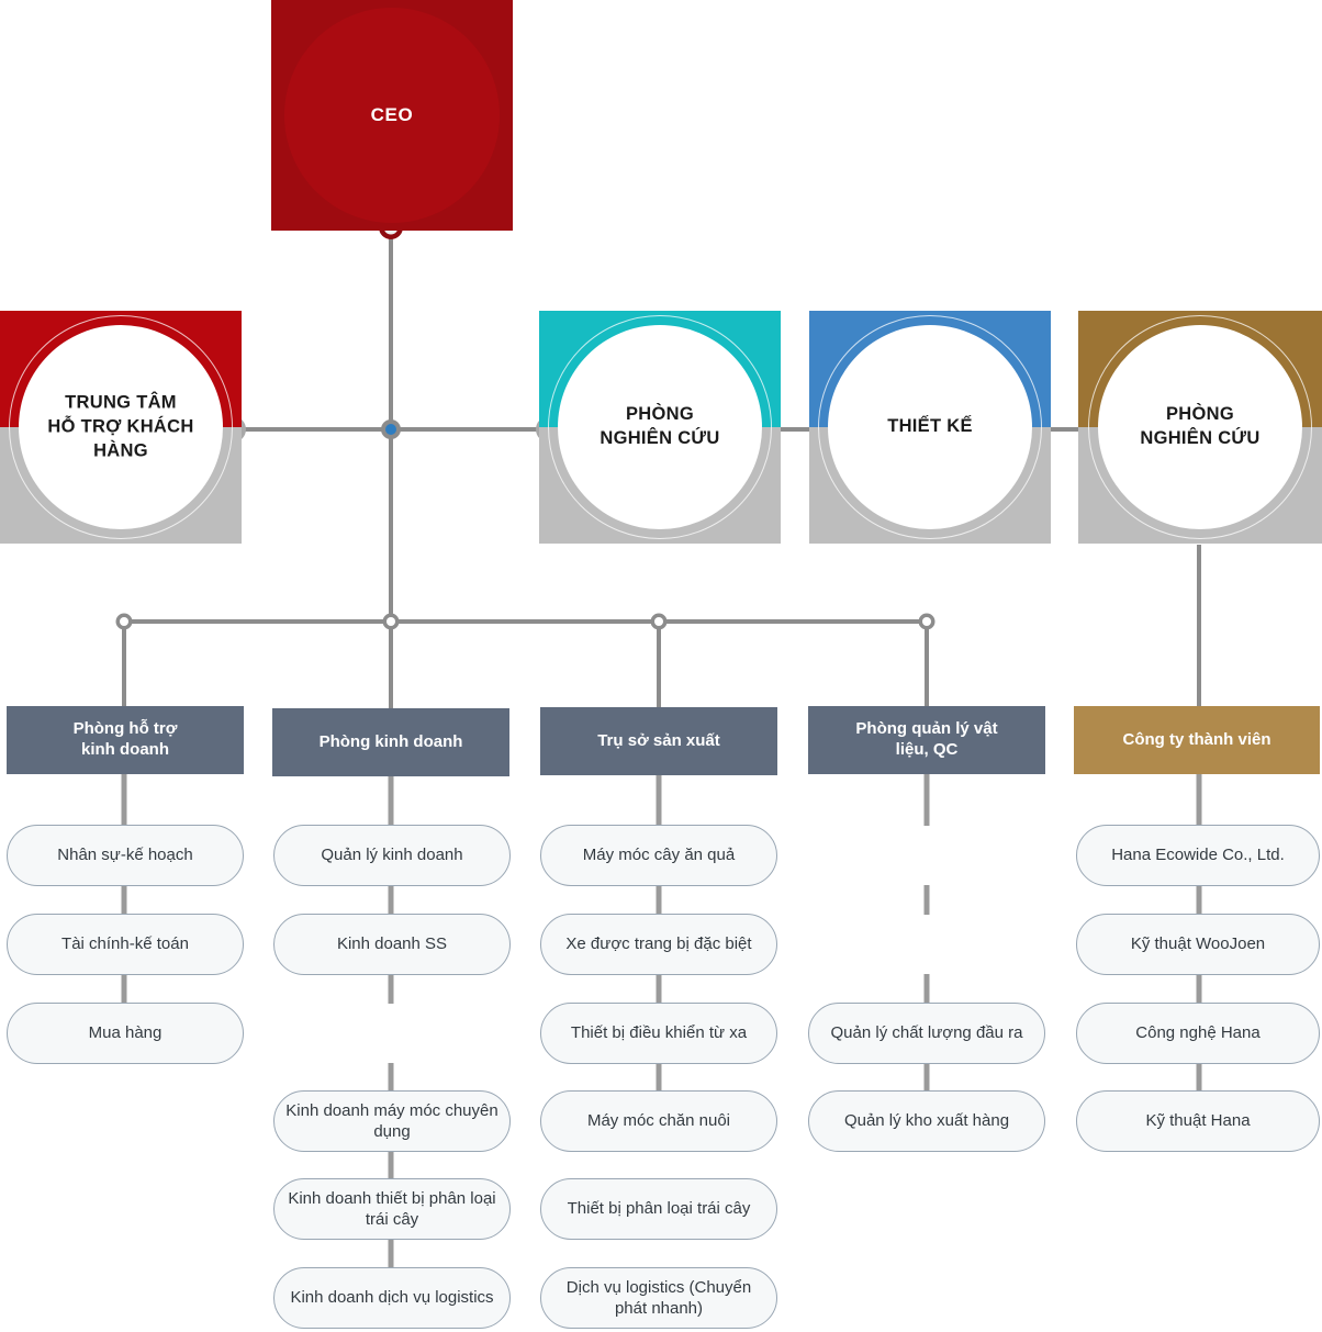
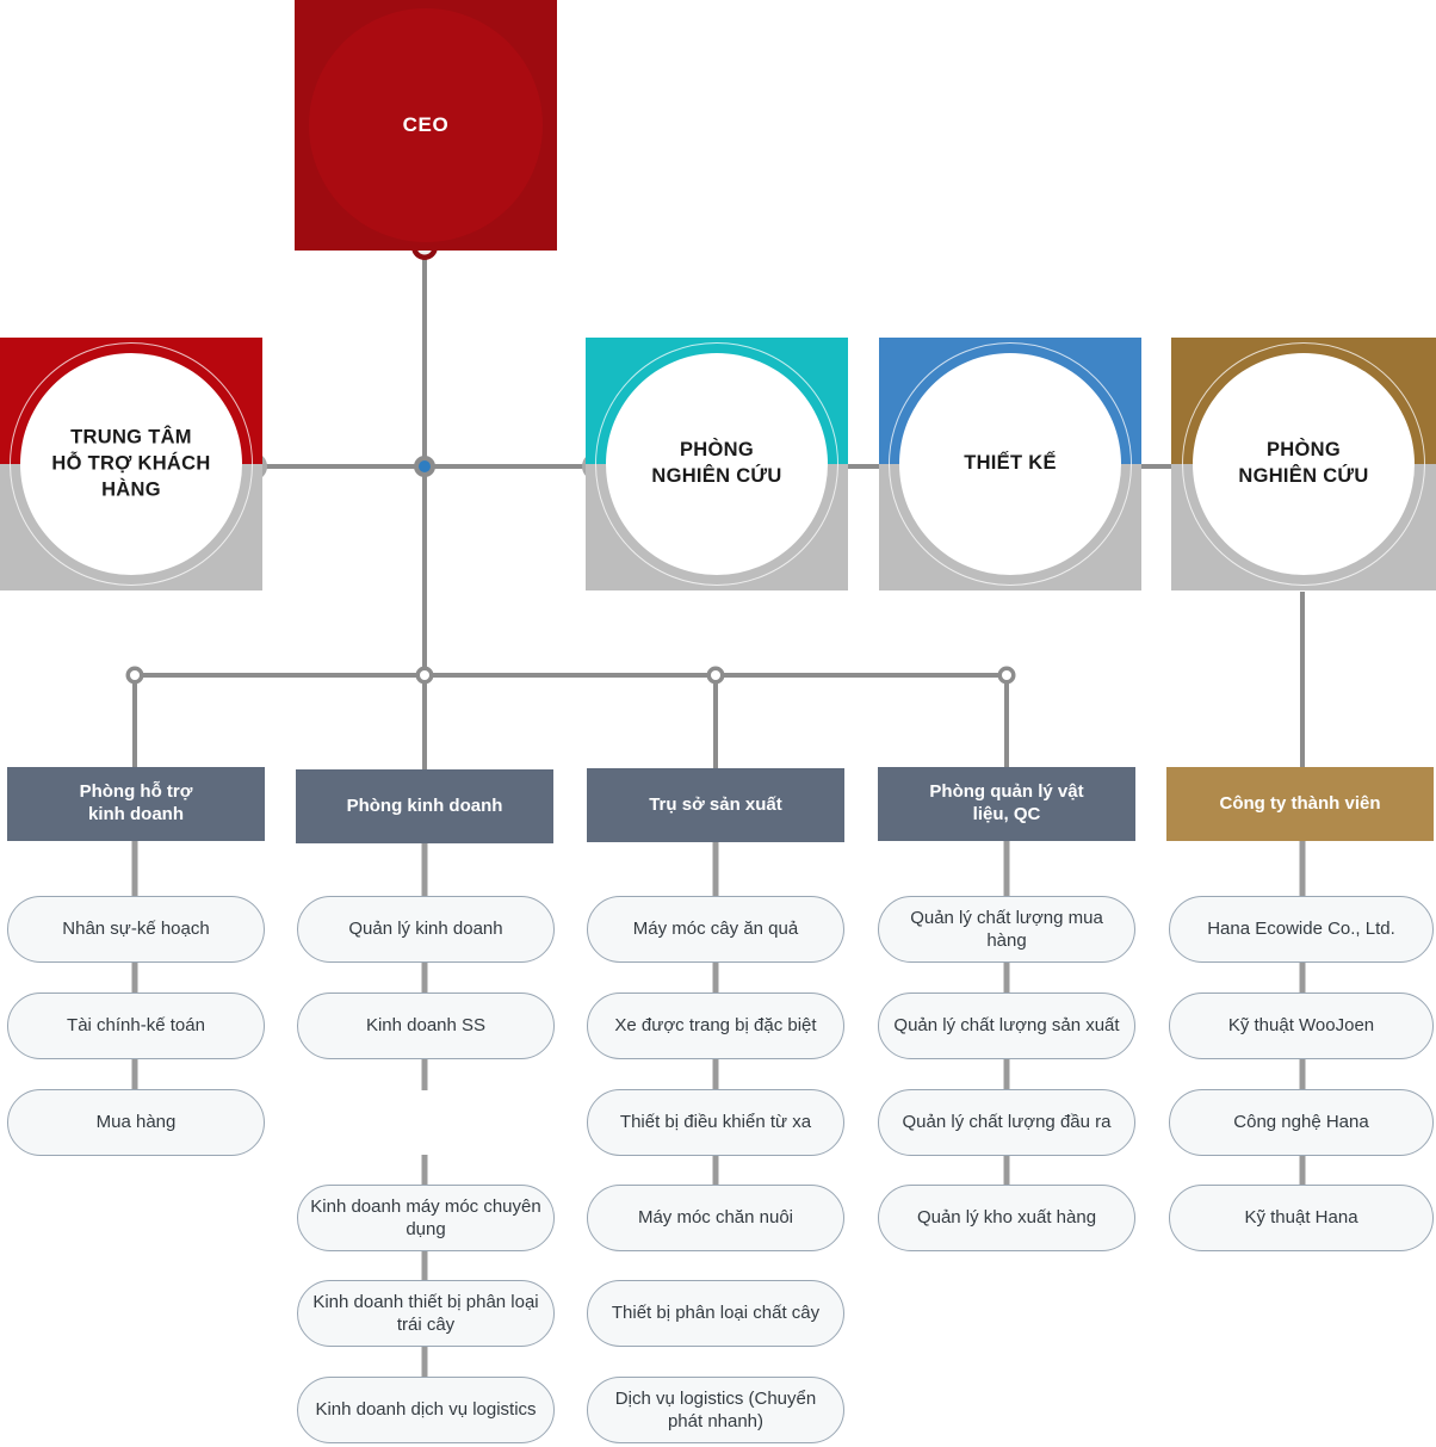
  CEO
  TRUNG TÂM
  HỖ TRỢ KHÁCH
  HÀNG
  PHÒNG
  NGHIÊN CỨU
  THIẾT KẾ
  PHÒNG
  NGHIÊN CỨU
  Phòng hỗ trợ
  kinh doanh
  Phòng kinh doanh
  Trụ sở sản xuất
  Phòng quản lý vật
  liệu, QC
  Công ty thành viên
  Nhân sự-kế hoạch
  Tài chính-kế toán
  Mua hàng
  Quản lý kinh doanh
  Kinh doanh SS
  Kinh doanh máy móc chuyên dụng
  Kinh doanh thiết bị phân loại trái cây
  Kinh doanh dịch vụ logistics
  Máy móc cây ăn quả
  Xe được trang bị đặc biệt
  Thiết bị điều khiển từ xa
  Máy móc chăn nuôi
- Thiết bị phân loại trái cây
+ Thiết bị phân loại chất cây
  Dịch vụ logistics (Chuyển phát nhanh)
+ Quản lý chất lượng mua hàng
+ Quản lý chất lượng sản xuất
  Quản lý chất lượng đầu ra
  Quản lý kho xuất hàng
  Hana Ecowide Co., Ltd.
  Kỹ thuật WooJoen
  Công nghệ Hana
  Kỹ thuật Hana
